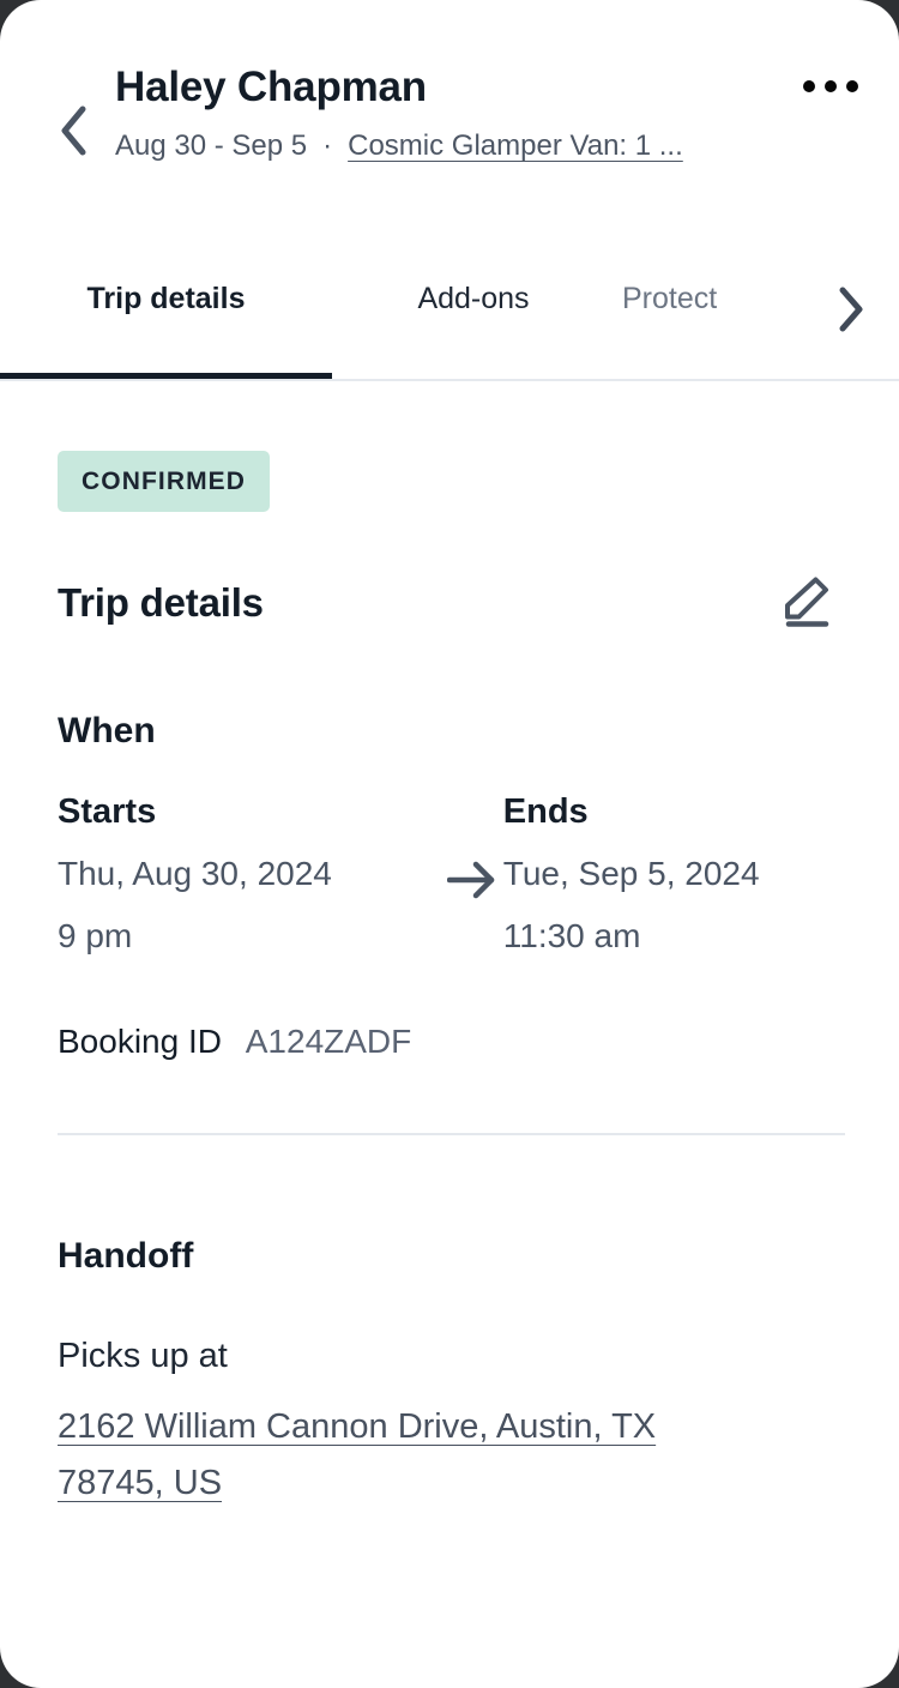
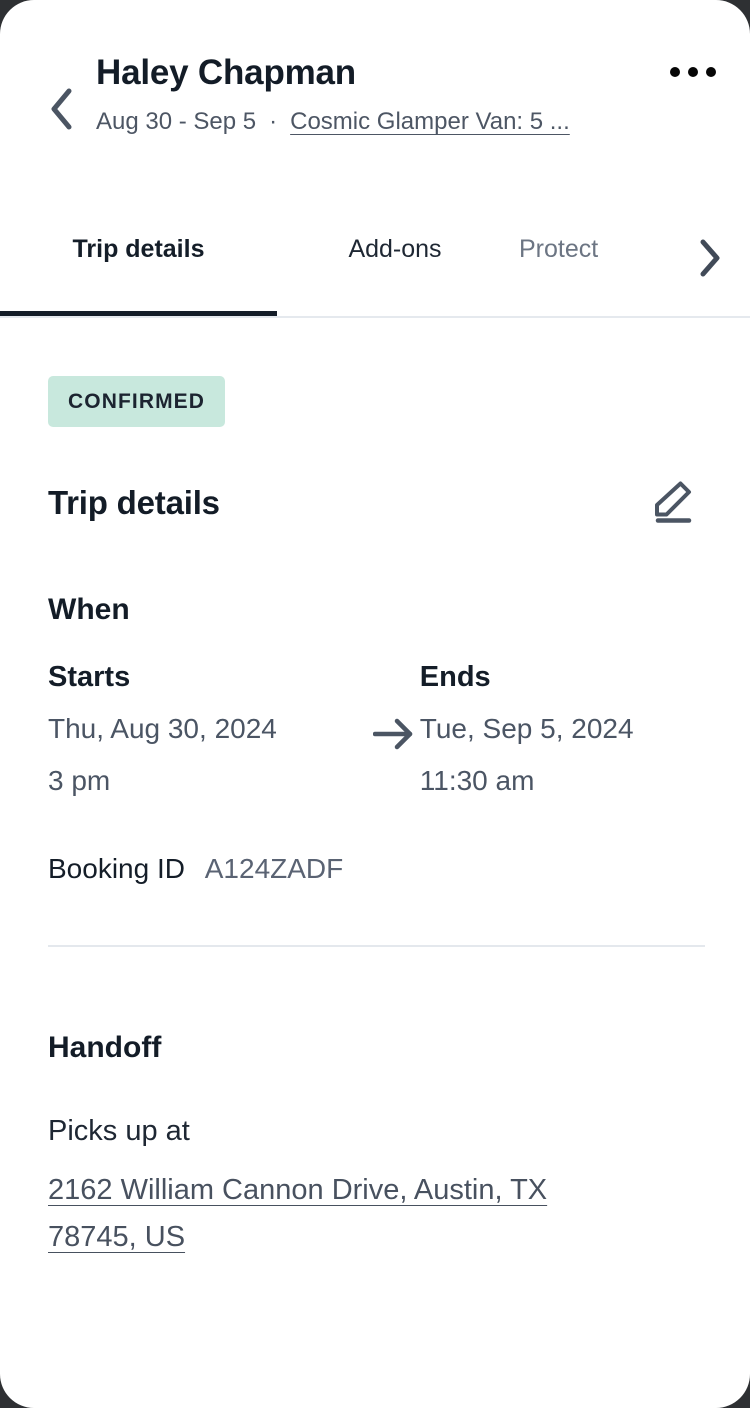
  Haley Chapman
  Aug 30 - Sep 5
  ·
- Cosmic Glamper Van: 1 ...
+ Cosmic Glamper Van: 5 ...
  Trip details
  Add-ons
  Protect
  CONFIRMED
  Trip details
  When
  Starts
  Thu, Aug 30, 2024
- 9 pm
+ 3 pm
  Ends
  Tue, Sep 5, 2024
  11:30 am
  Booking ID A124ZADF
  Handoff
  Picks up at
  2162 William Cannon Drive, Austin, TX 78745, US
